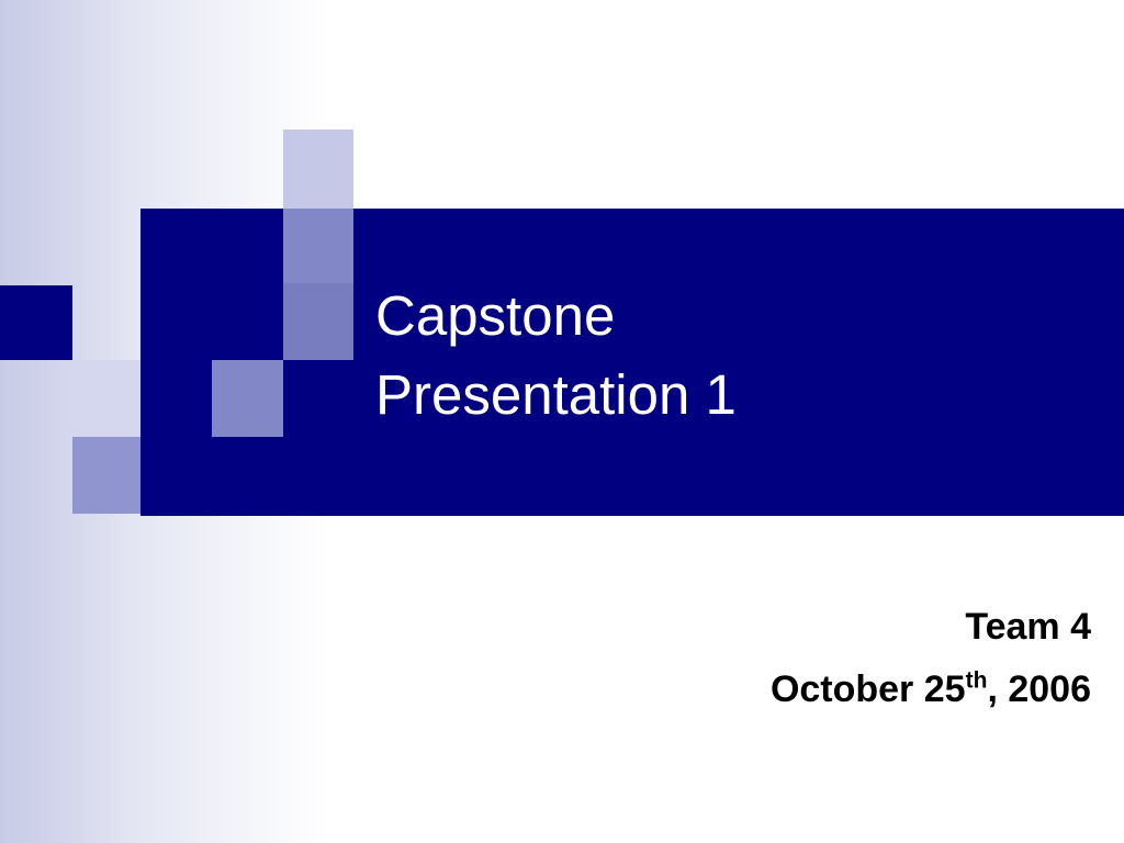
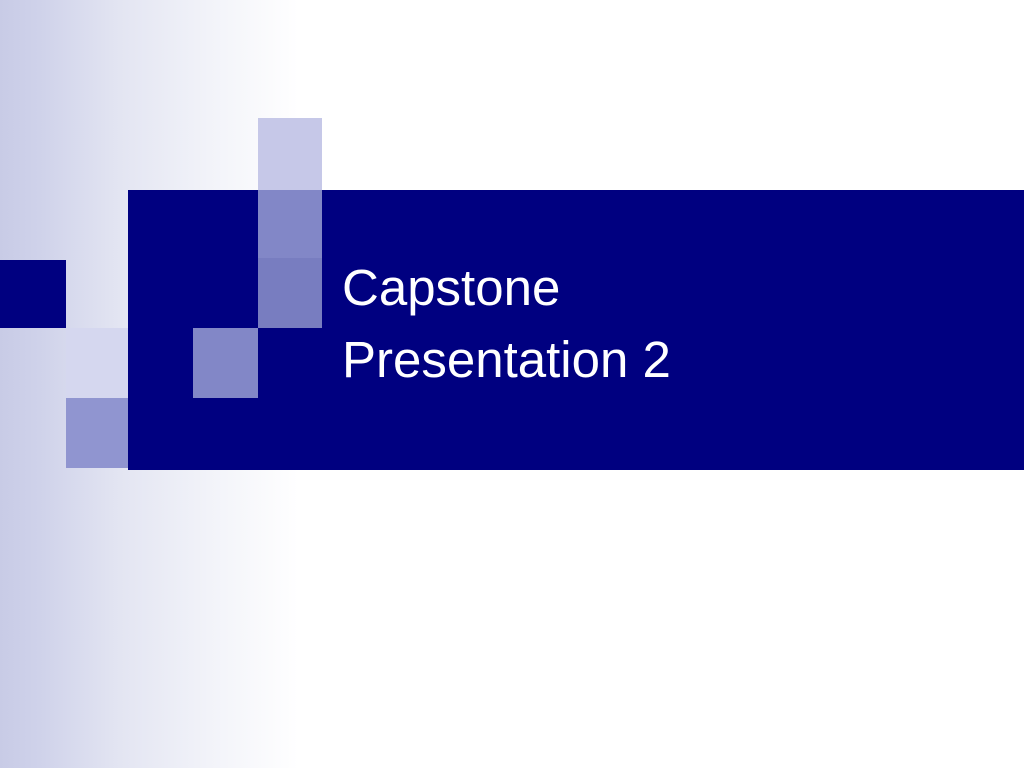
  Capstone
- Presentation 1
+ Presentation 2
- Team 4
- October 25th, 2006
